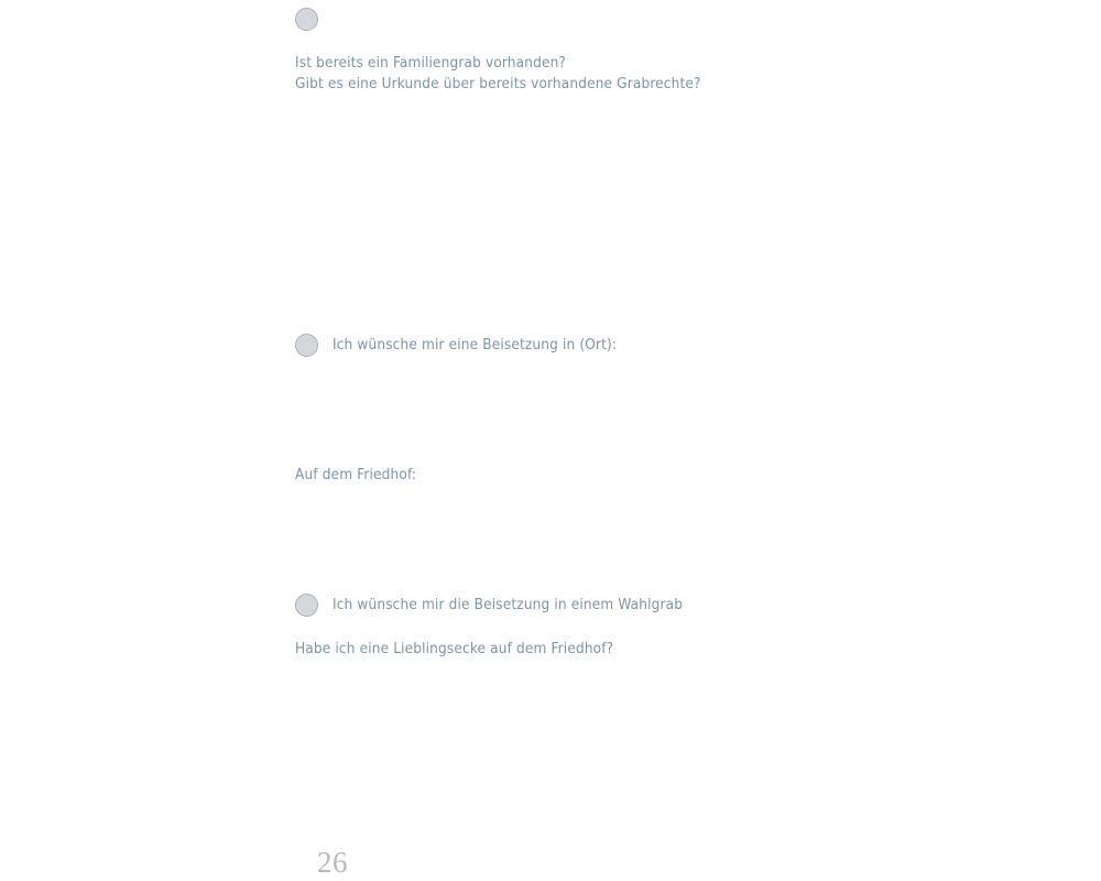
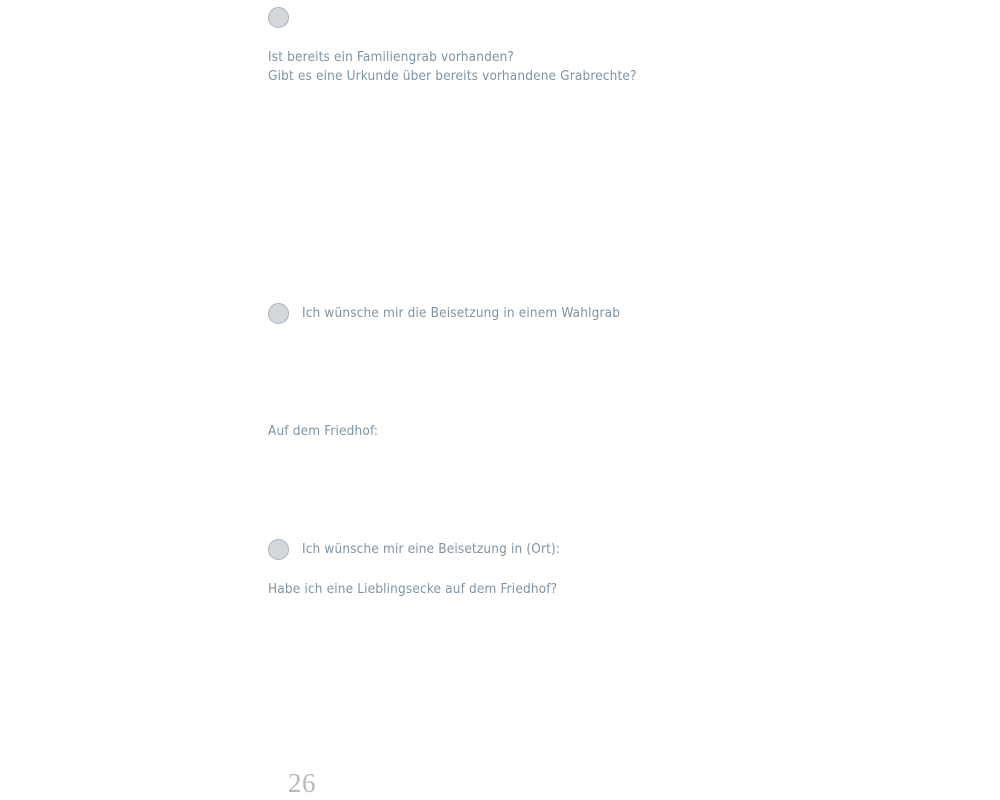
  Ist bereits ein Familiengrab vorhanden?
  Gibt es eine Urkunde über bereits vorhandene Grabrechte?
- Ich wünsche mir eine Beisetzung in (Ort):
+ Ich wünsche mir die Beisetzung in einem Wahlgrab
  Auf dem Friedhof:
- Ich wünsche mir die Beisetzung in einem Wahlgrab
+ Ich wünsche mir eine Beisetzung in (Ort):
  Habe ich eine Lieblingsecke auf dem Friedhof?
  26
